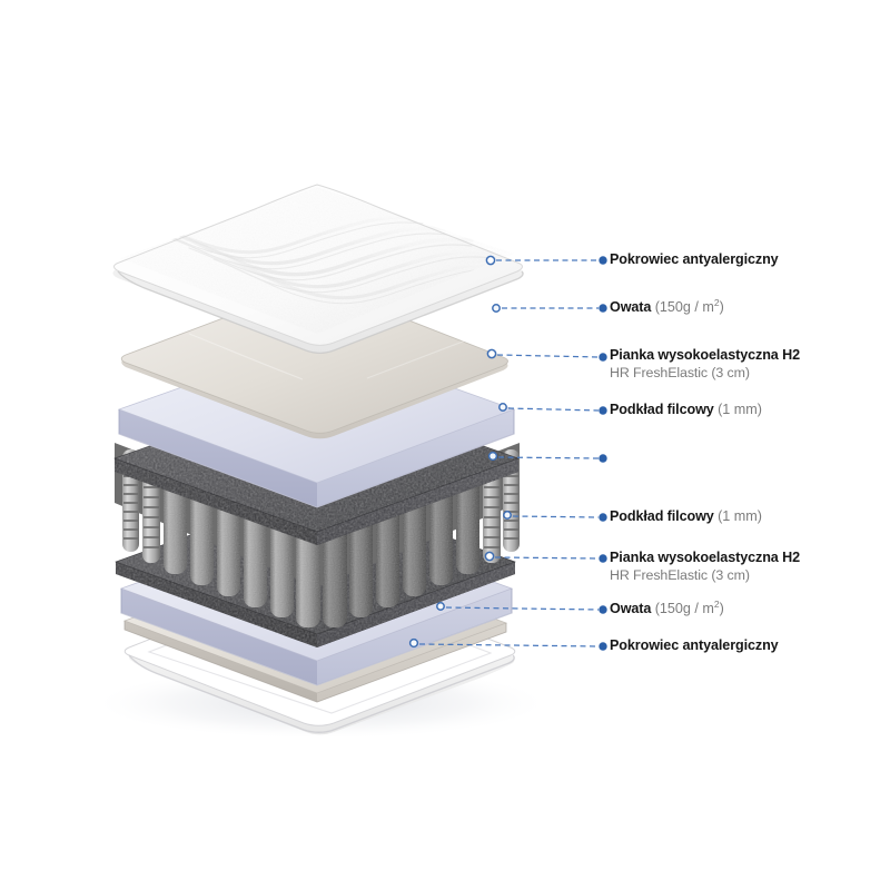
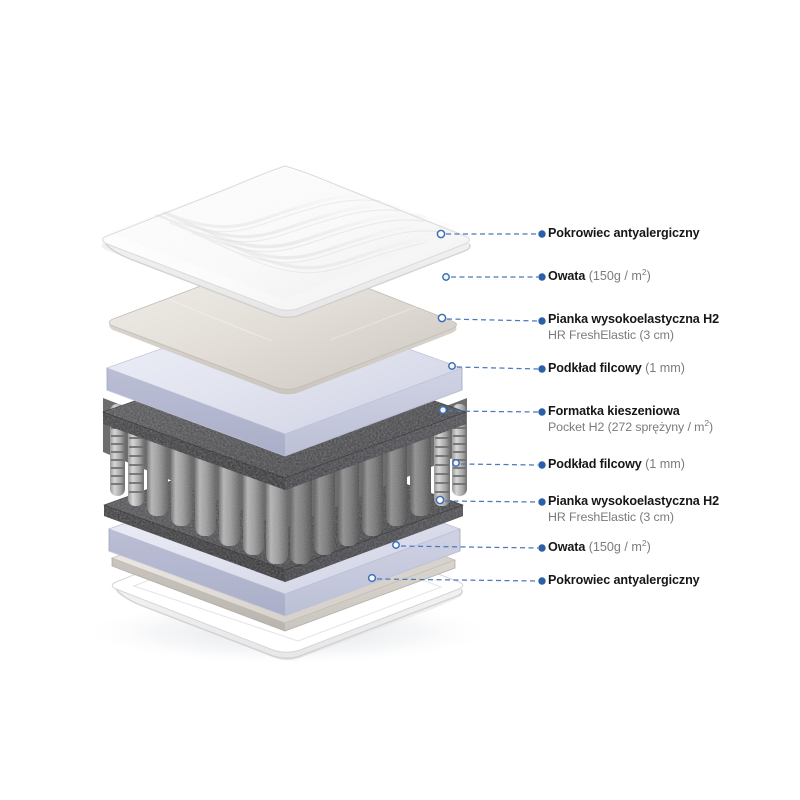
  Pokrowiec antyalergiczny
  Owata (150g / m2)
  Pianka wysokoelastyczna H2
  HR FreshElastic (3 cm)
  Podkład filcowy (1 mm)
+ Formatka kieszeniowa
+ Pocket H2 (272 sprężyny / m2)
  Podkład filcowy (1 mm)
  Pianka wysokoelastyczna H2
  HR FreshElastic (3 cm)
  Owata (150g / m2)
  Pokrowiec antyalergiczny
